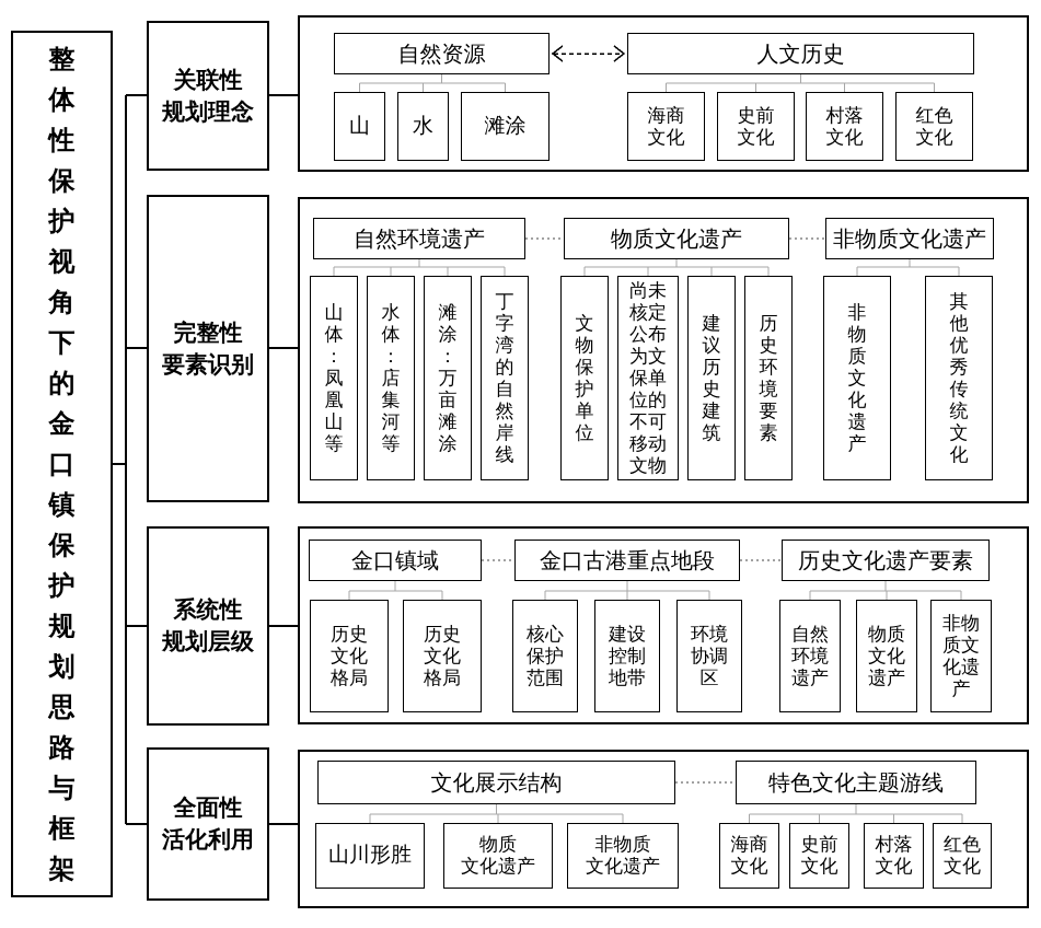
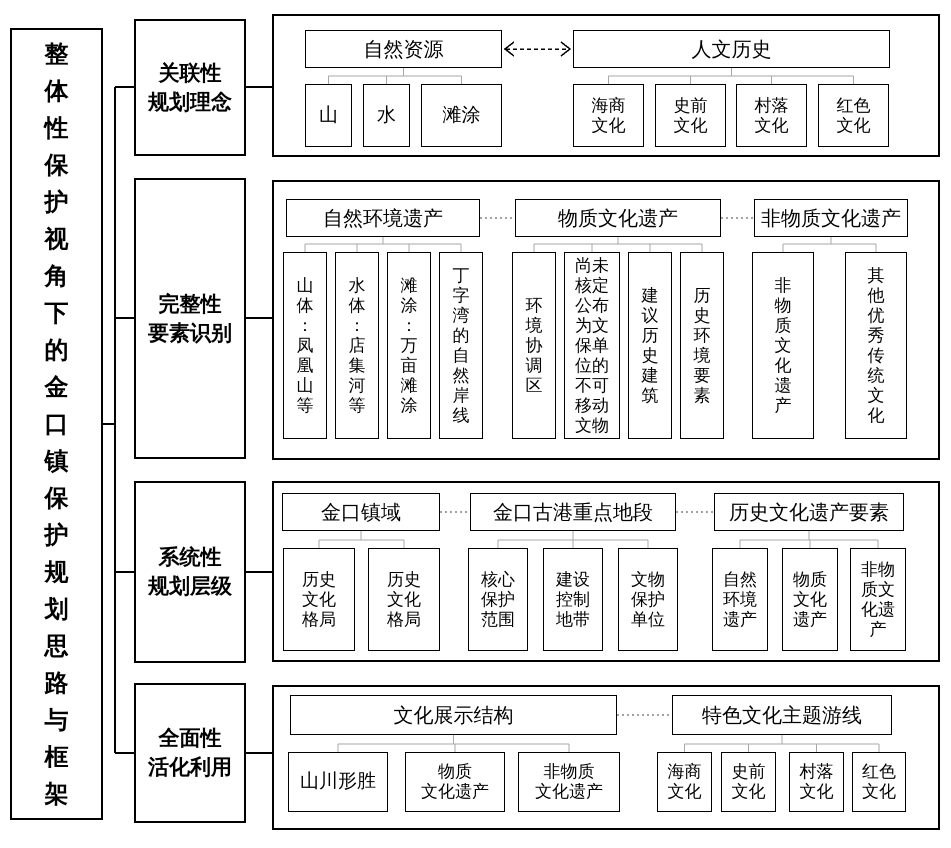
  整体性保护视角下的金口镇保护规划思路与框架
  关联性
  规划理念
  完整性
  要素识别
  系统性
  规划层级
  全面性
  活化利用
  自然资源
  人文历史
  山
  水
  滩涂
  海商文化
  史前文化
  村落文化
  红色文化
  自然环境遗产
  物质文化遗产
  非物质文化遗产
  山体：凤凰山等
  水体：店集河等
  滩涂：万亩滩涂
  丁字湾的自然岸线
- 文物保护单位
+ 环境协调区
  尚未核定公布为文保单位的不可移动文物
  建议历史建筑
  历史环境要素
  非物质文化遗产
  其他优秀传统文化
  金口镇域
  金口古港重点地段
  历史文化遗产要素
  历史文化格局
  历史文化格局
  核心保护范围
  建设控制地带
- 环境协调区
+ 文物保护单位
  自然环境遗产
  物质文化遗产
  非物质文化遗产
  文化展示结构
  特色文化主题游线
  山川形胜
  物质
  文化遗产
  非物质
  文化遗产
  海商文化
  史前文化
  村落文化
  红色文化
